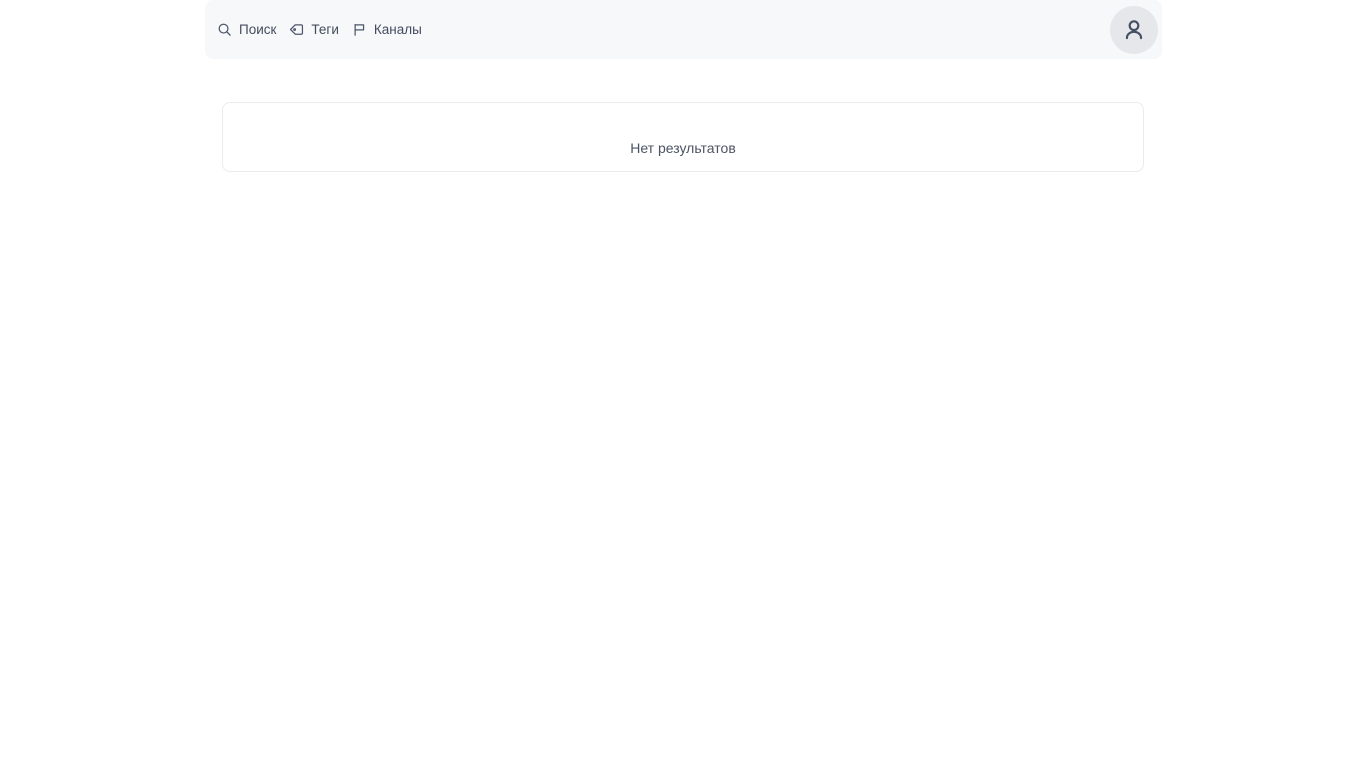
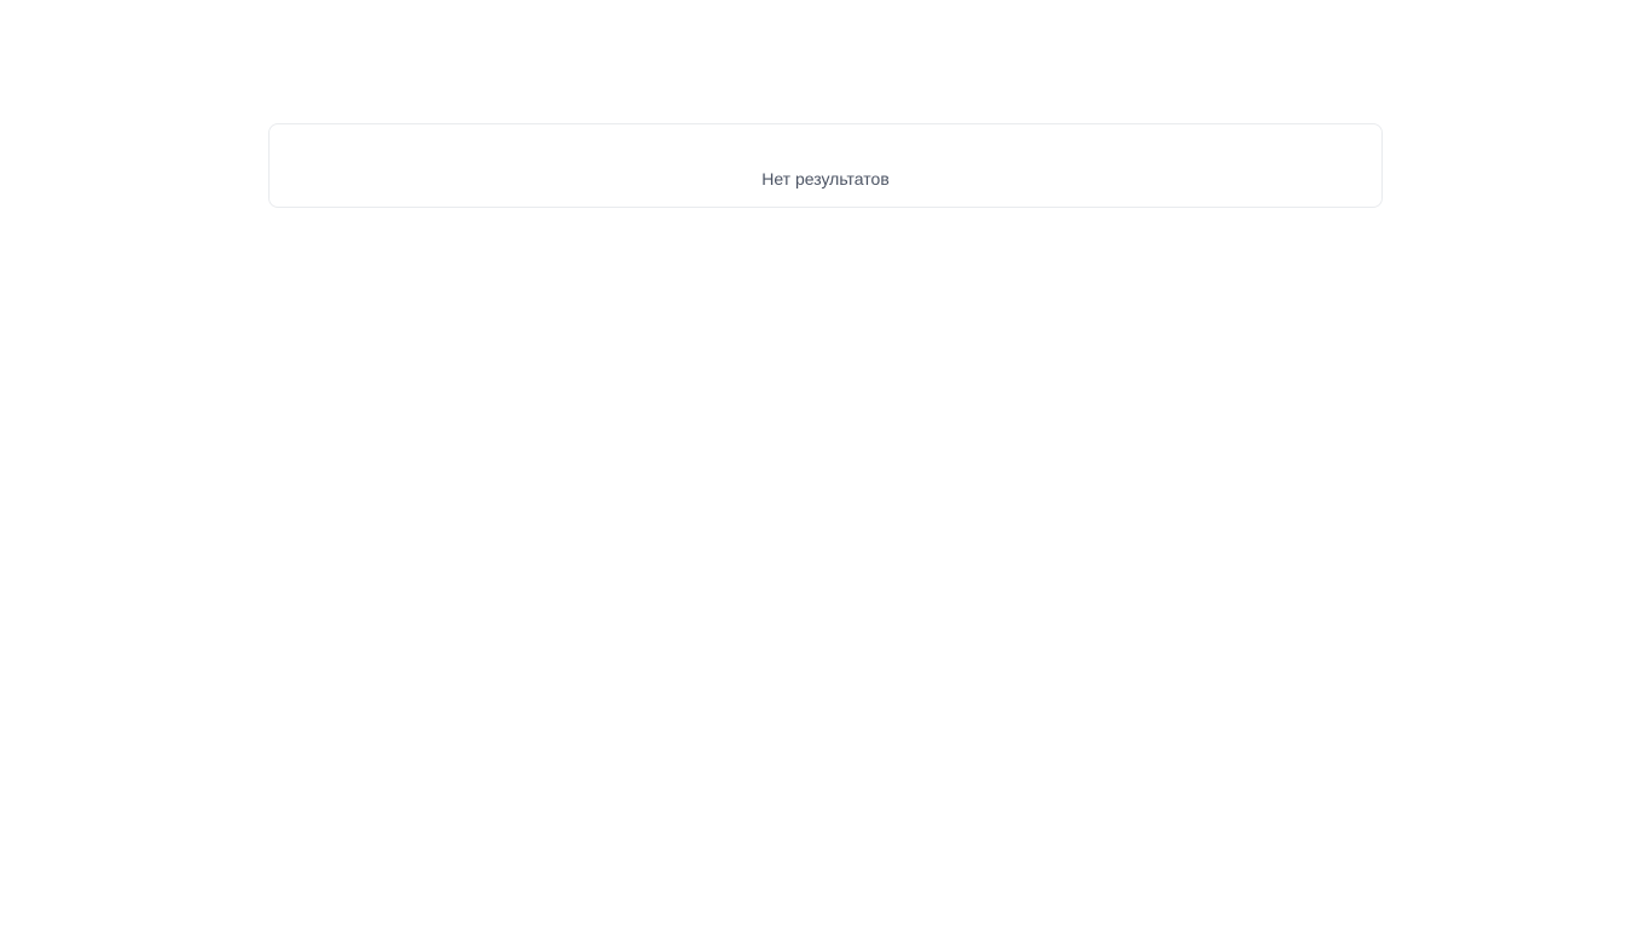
- Поиск
- Теги
- Каналы
  Нет результатов
